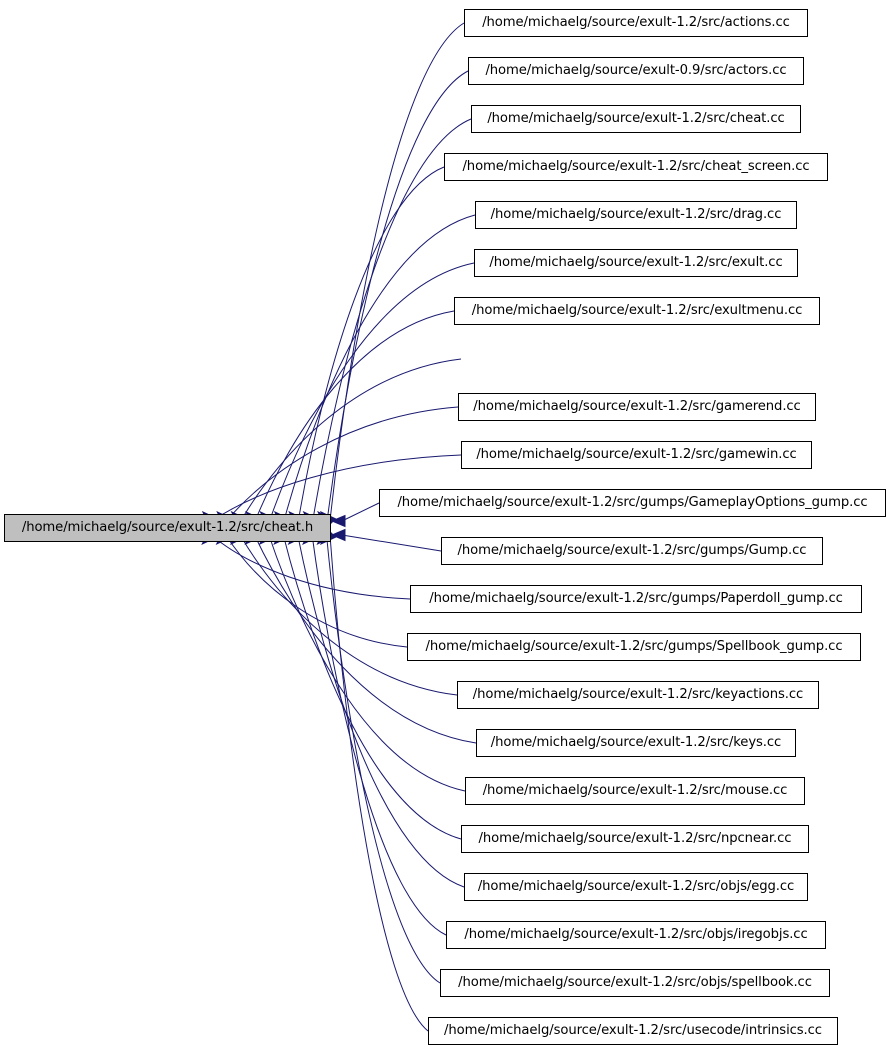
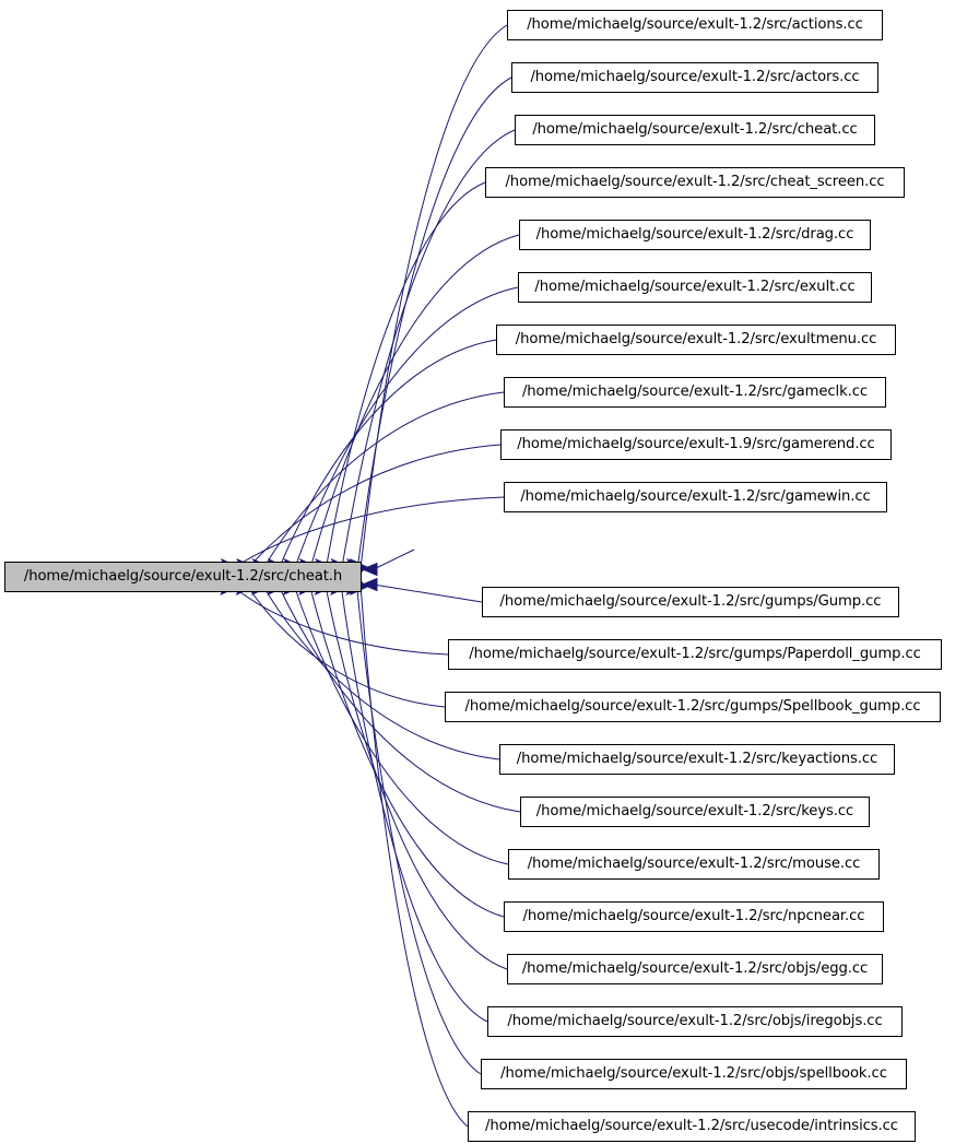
  /home/michaelg/source/exult-1.2/src/cheat.h
  /home/michaelg/source/exult-1.2/src/actions.cc
- /home/michaelg/source/exult-0.9/src/actors.cc
+ /home/michaelg/source/exult-1.2/src/actors.cc
  /home/michaelg/source/exult-1.2/src/cheat.cc
  /home/michaelg/source/exult-1.2/src/cheat_screen.cc
  /home/michaelg/source/exult-1.2/src/drag.cc
  /home/michaelg/source/exult-1.2/src/exult.cc
  /home/michaelg/source/exult-1.2/src/exultmenu.cc
+ /home/michaelg/source/exult-1.2/src/gameclk.cc
- /home/michaelg/source/exult-1.2/src/gamerend.cc
+ /home/michaelg/source/exult-1.9/src/gamerend.cc
  /home/michaelg/source/exult-1.2/src/gamewin.cc
- /home/michaelg/source/exult-1.2/src/gumps/GameplayOptions_gump.cc
  /home/michaelg/source/exult-1.2/src/gumps/Gump.cc
  /home/michaelg/source/exult-1.2/src/gumps/Paperdoll_gump.cc
  /home/michaelg/source/exult-1.2/src/gumps/Spellbook_gump.cc
  /home/michaelg/source/exult-1.2/src/keyactions.cc
  /home/michaelg/source/exult-1.2/src/keys.cc
  /home/michaelg/source/exult-1.2/src/mouse.cc
  /home/michaelg/source/exult-1.2/src/npcnear.cc
  /home/michaelg/source/exult-1.2/src/objs/egg.cc
  /home/michaelg/source/exult-1.2/src/objs/iregobjs.cc
  /home/michaelg/source/exult-1.2/src/objs/spellbook.cc
  /home/michaelg/source/exult-1.2/src/usecode/intrinsics.cc
